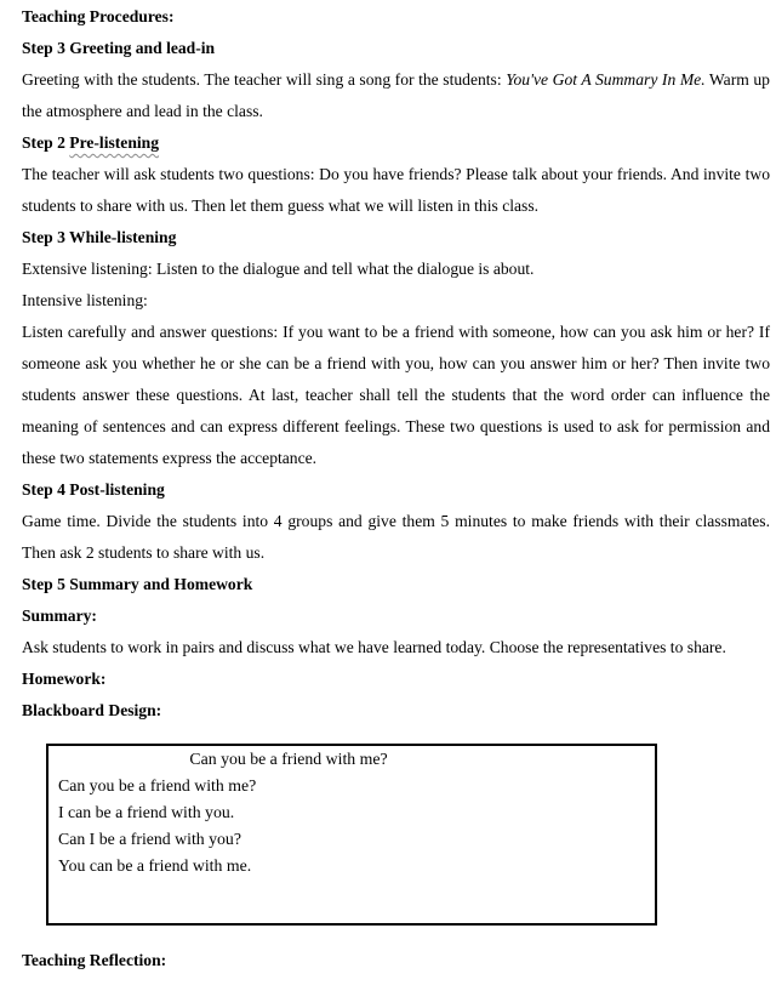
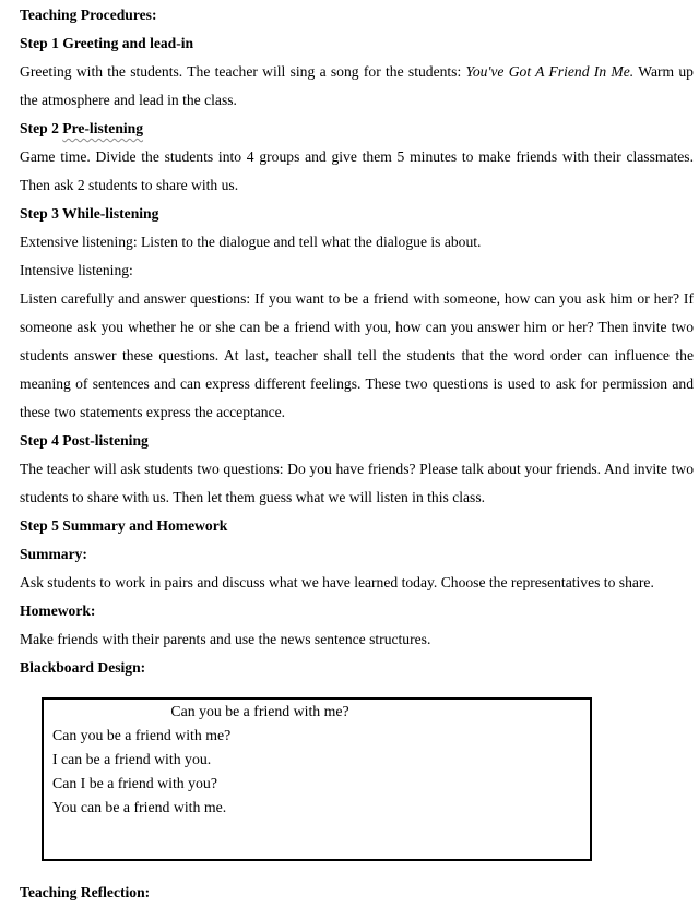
  Teaching Procedures:
- Step 3 Greeting and lead-in
+ Step 1 Greeting and lead-in
- Greeting with the students. The teacher will sing a song for the students: You've Got A Summary In Me. Warm up the atmosphere and lead in the class.
+ Greeting with the students. The teacher will sing a song for the students: You've Got A Friend In Me. Warm up the atmosphere and lead in the class.
  Step 2 Pre-listening
- The teacher will ask students two questions: Do you have friends? Please talk about your friends. And invite two students to share with us. Then let them guess what we will listen in this class.
+ Game time. Divide the students into 4 groups and give them 5 minutes to make friends with their classmates. Then ask 2 students to share with us.
  Step 3 While-listening
  Extensive listening: Listen to the dialogue and tell what the dialogue is about.
  Intensive listening:
  Listen carefully and answer questions: If you want to be a friend with someone, how can you ask him or her? If someone ask you whether he or she can be a friend with you, how can you answer him or her? Then invite two students answer these questions. At last, teacher shall tell the students that the word order can influence the meaning of sentences and can express different feelings. These two questions is used to ask for permission and these two statements express the acceptance.
  Step 4 Post-listening
- Game time. Divide the students into 4 groups and give them 5 minutes to make friends with their classmates. Then ask 2 students to share with us.
+ The teacher will ask students two questions: Do you have friends? Please talk about your friends. And invite two students to share with us. Then let them guess what we will listen in this class.
  Step 5 Summary and Homework
  Summary:
  Ask students to work in pairs and discuss what we have learned today. Choose the representatives to share.
  Homework:
+ Make friends with their parents and use the news sentence structures.
  Blackboard Design:
  Can you be a friend with me?
  Can you be a friend with me?
  I can be a friend with you.
  Can I be a friend with you?
  You can be a friend with me.
  Teaching Reflection:
